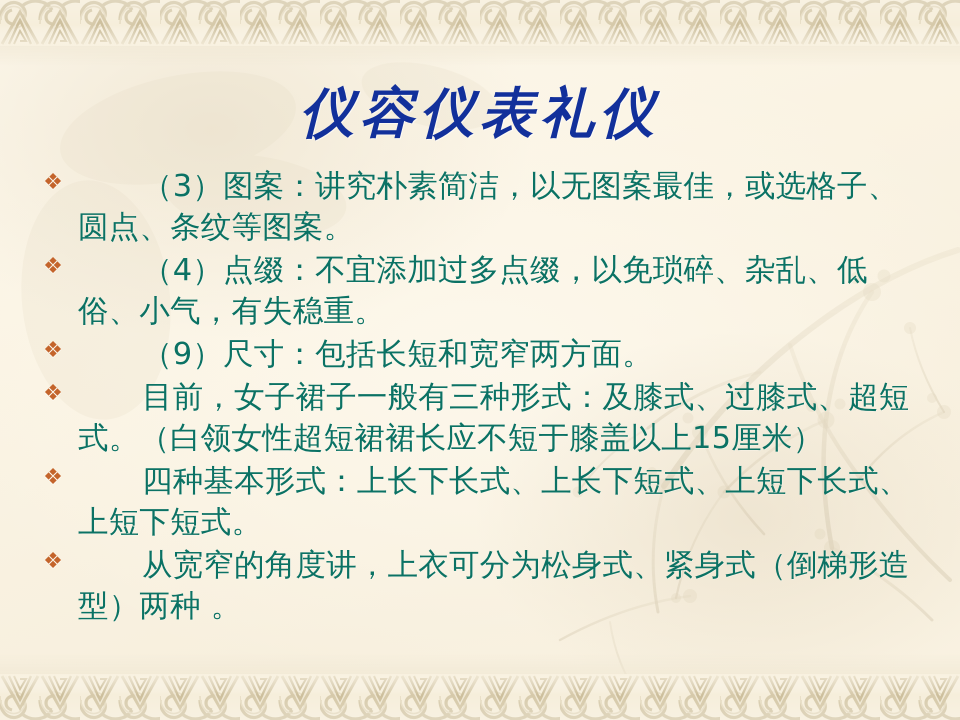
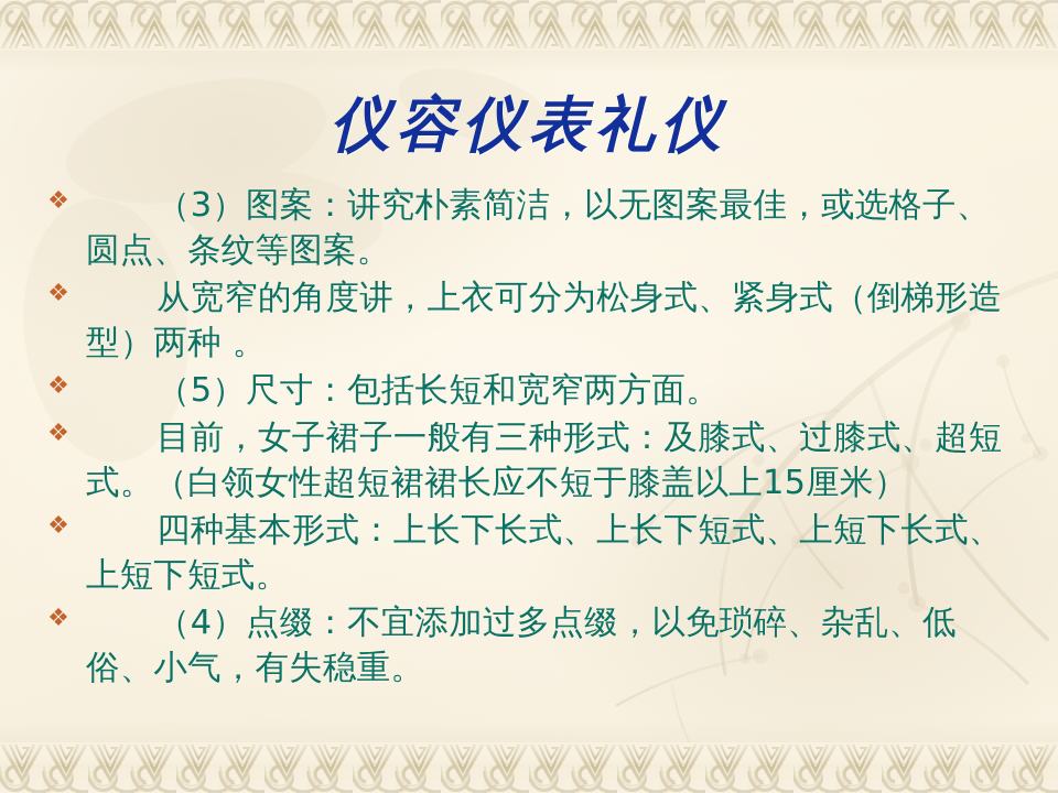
  仪容仪表礼仪
  ❖
  （3）图案：讲究朴素简洁，以无图案最佳，或选格子、圆点、条纹等图案。
  ❖
- （4）点缀：不宜添加过多点缀，以免琐碎、杂乱、低俗、小气，有失稳重。
+ 从宽窄的角度讲，上衣可分为松身式、紧身式（倒梯形造型）两种 。
  ❖
- （9）尺寸：包括长短和宽窄两方面。
+ （5）尺寸：包括长短和宽窄两方面。
  ❖
  目前，女子裙子一般有三种形式：及膝式、过膝式、超短式。（白领女性超短裙裙长应不短于膝盖以上15厘米）
  ❖
  四种基本形式：上长下长式、上长下短式、上短下长式、上短下短式。
  ❖
- 从宽窄的角度讲，上衣可分为松身式、紧身式（倒梯形造型）两种 。
+ （4）点缀：不宜添加过多点缀，以免琐碎、杂乱、低俗、小气，有失稳重。
